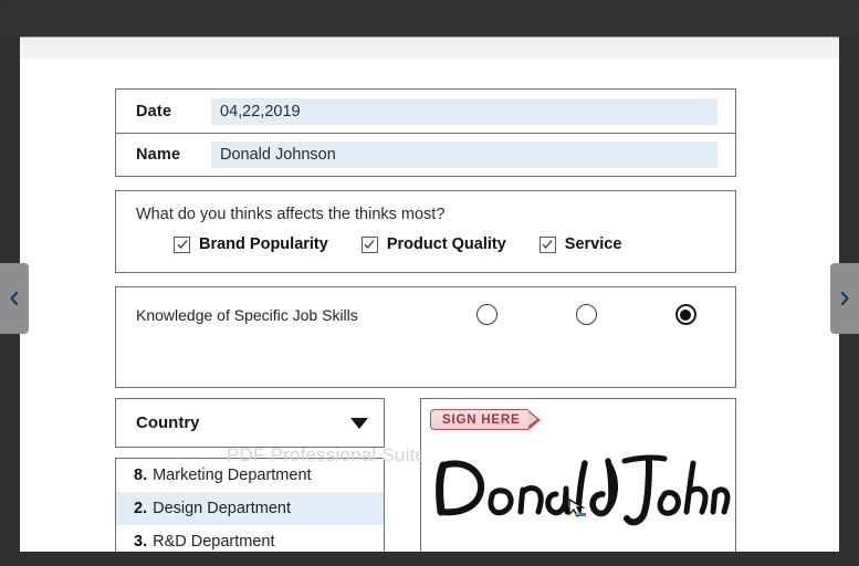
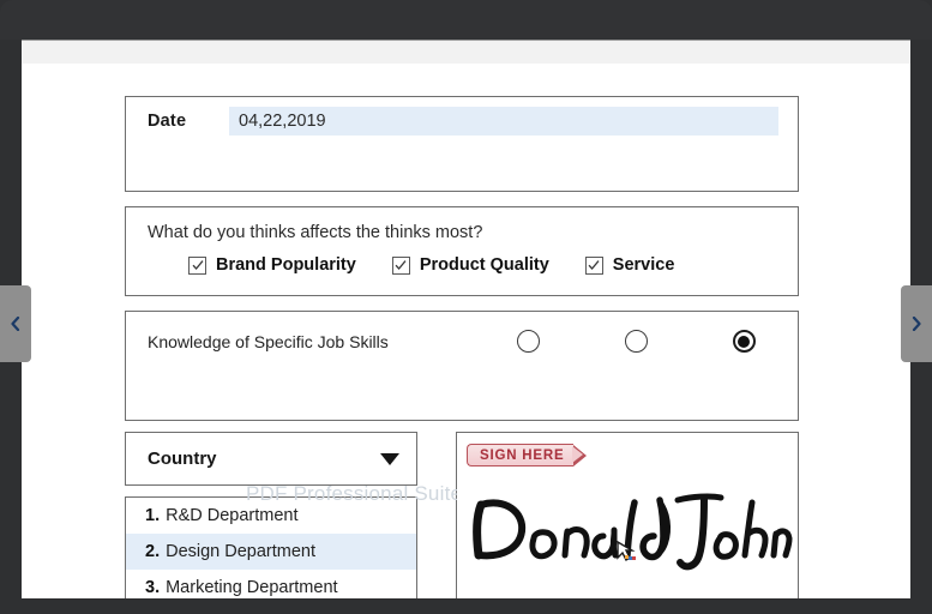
  Date
  04,22,2019
- Name
- Donald Johnson
  What do you thinks affects the thinks most?
  Brand Popularity
  Product Quality
  Service
  Knowledge of Specific Job Skills
  Country
- 8.
+ 1.
- Marketing Department
+ R&D Department
  2.
  Design Department
  3.
- R&D Department
+ Marketing Department
  SIGN HERE
  PDF Professional Suite
